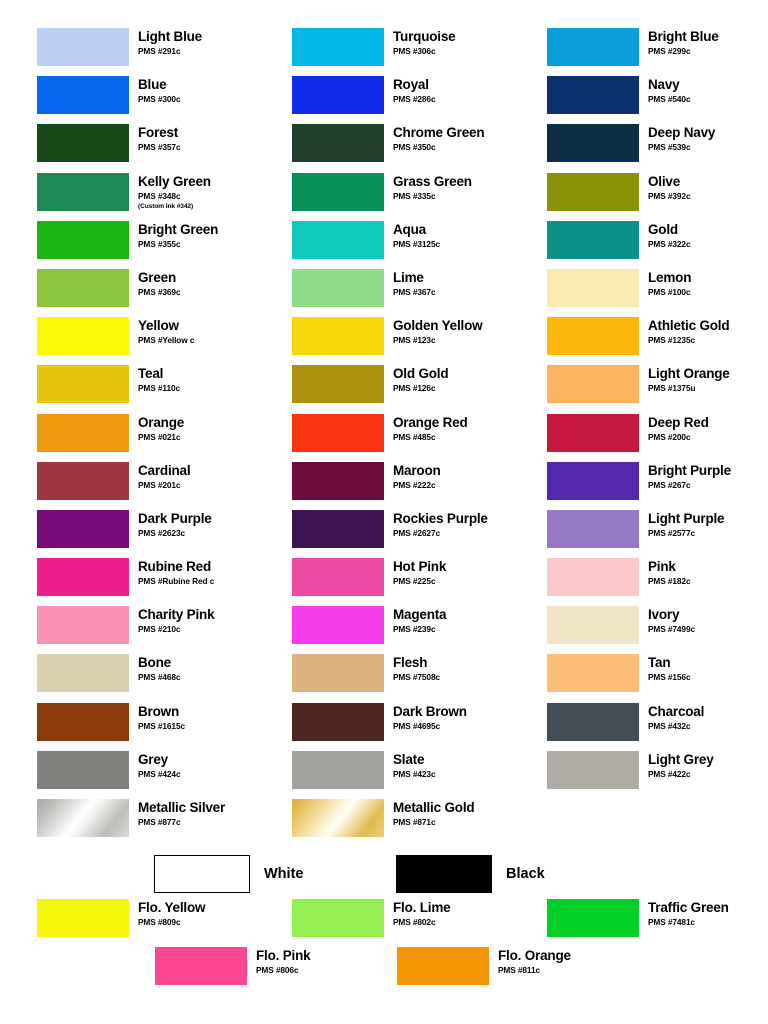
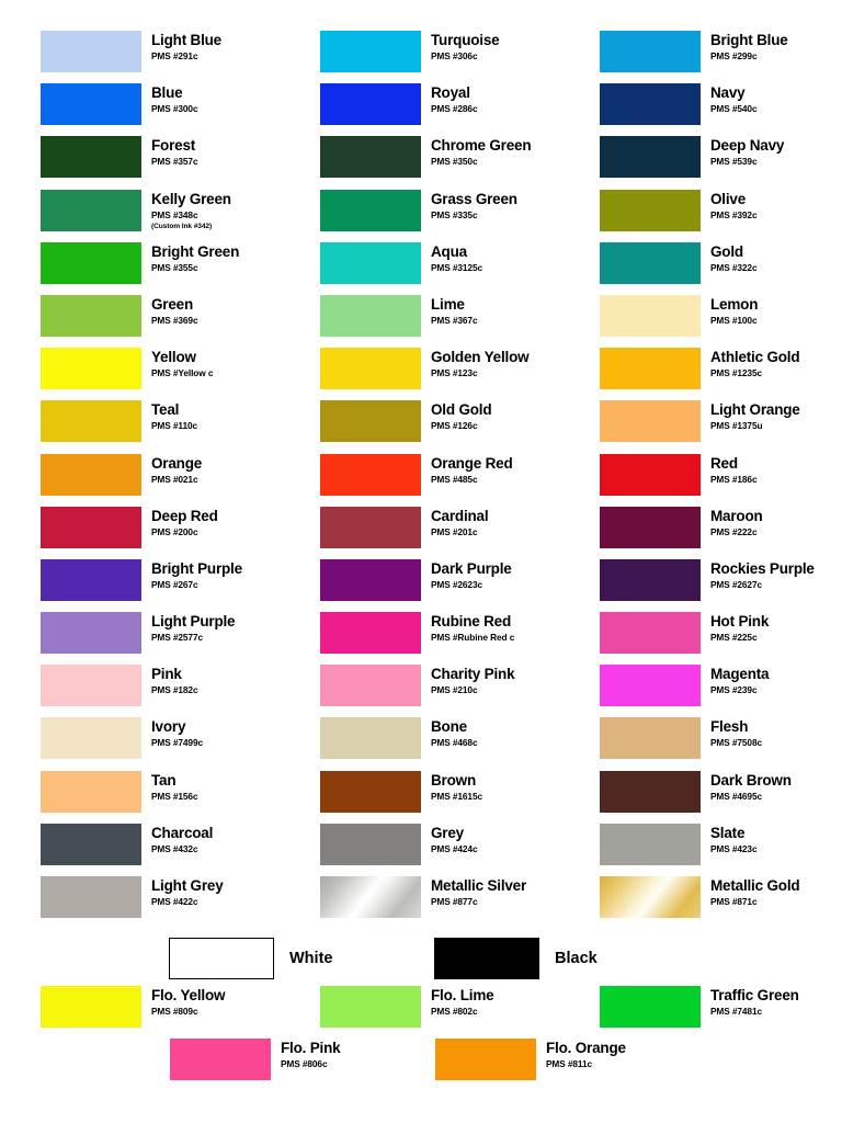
  Light Blue
  PMS #291c
  Turquoise
  PMS #306c
  Bright Blue
  PMS #299c
  Blue
  PMS #300c
  Royal
  PMS #286c
  Navy
  PMS #540c
  Forest
  PMS #357c
  Chrome Green
  PMS #350c
  Deep Navy
  PMS #539c
  Kelly Green
  PMS #348c
  Grass Green
  PMS #335c
  Olive
  PMS #392c
  Bright Green
  PMS #355c
  Aqua
  PMS #3125c
  Gold
  PMS #322c
  Green
  PMS #369c
  Lime
  PMS #367c
  Lemon
  PMS #100c
  Yellow
  PMS #Yellow c
  Golden Yellow
  PMS #123c
  Athletic Gold
  PMS #1235c
  Teal
  PMS #110c
  Old Gold
  PMS #126c
  Light Orange
  PMS #1375u
  Orange
  PMS #021c
  Orange Red
  PMS #485c
+ Red
+ PMS #186c
  Deep Red
  PMS #200c
  Cardinal
  PMS #201c
  Maroon
  PMS #222c
  Bright Purple
  PMS #267c
  Dark Purple
  PMS #2623c
  Rockies Purple
  PMS #2627c
  Light Purple
  PMS #2577c
  Rubine Red
  PMS #Rubine Red c
  Hot Pink
  PMS #225c
  Pink
  PMS #182c
  Charity Pink
  PMS #210c
  Magenta
  PMS #239c
  Ivory
  PMS #7499c
  Bone
  PMS #468c
  Flesh
  PMS #7508c
  Tan
  PMS #156c
  Brown
  PMS #1615c
  Dark Brown
  PMS #4695c
  Charcoal
  PMS #432c
  Grey
  PMS #424c
  Slate
  PMS #423c
  Light Grey
  PMS #422c
  Metallic Silver
  PMS #877c
  Metallic Gold
  PMS #871c
  White
  Black
  Flo. Yellow
  PMS #809c
  Flo. Lime
  PMS #802c
  Traffic Green
  PMS #7481c
  Flo. Pink
  PMS #806c
  Flo. Orange
  PMS #811c
